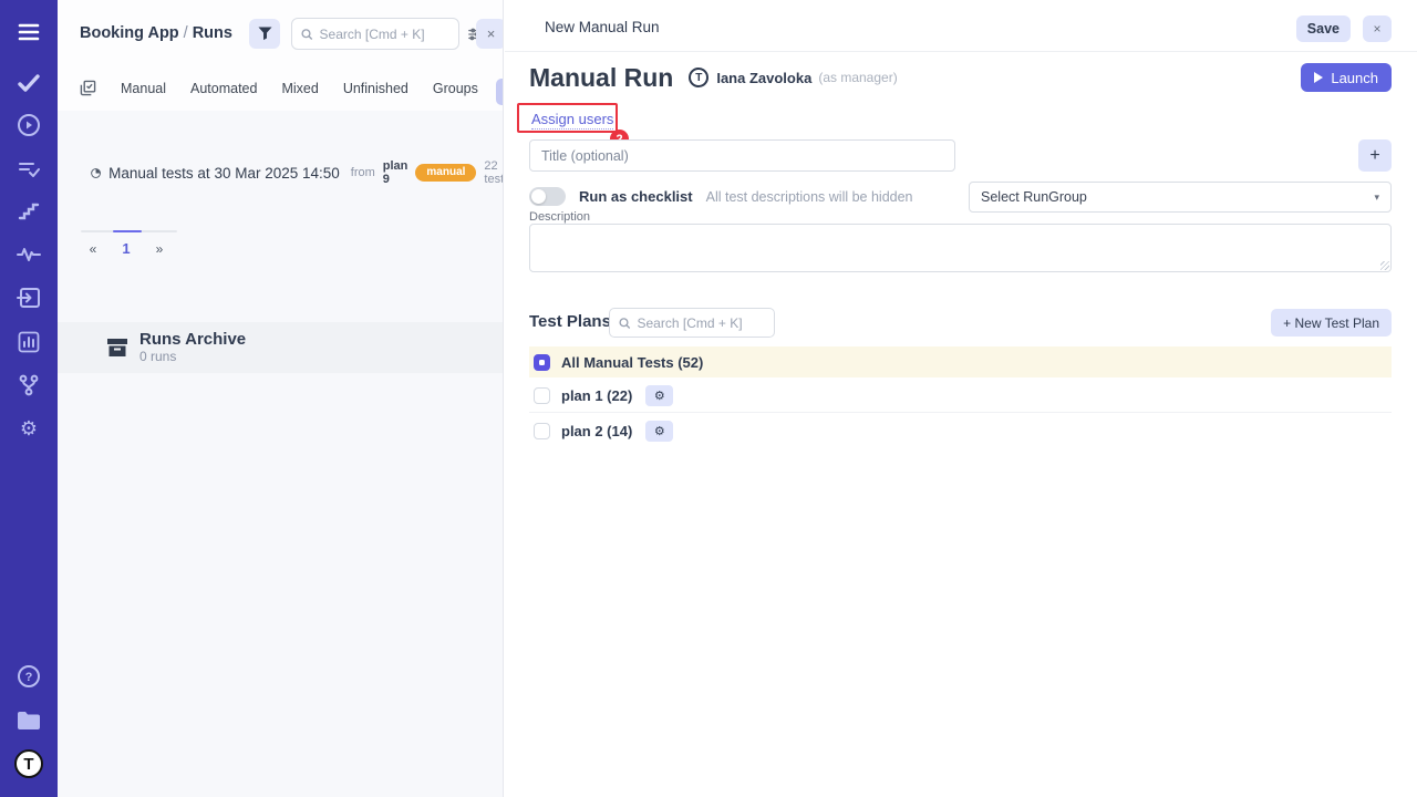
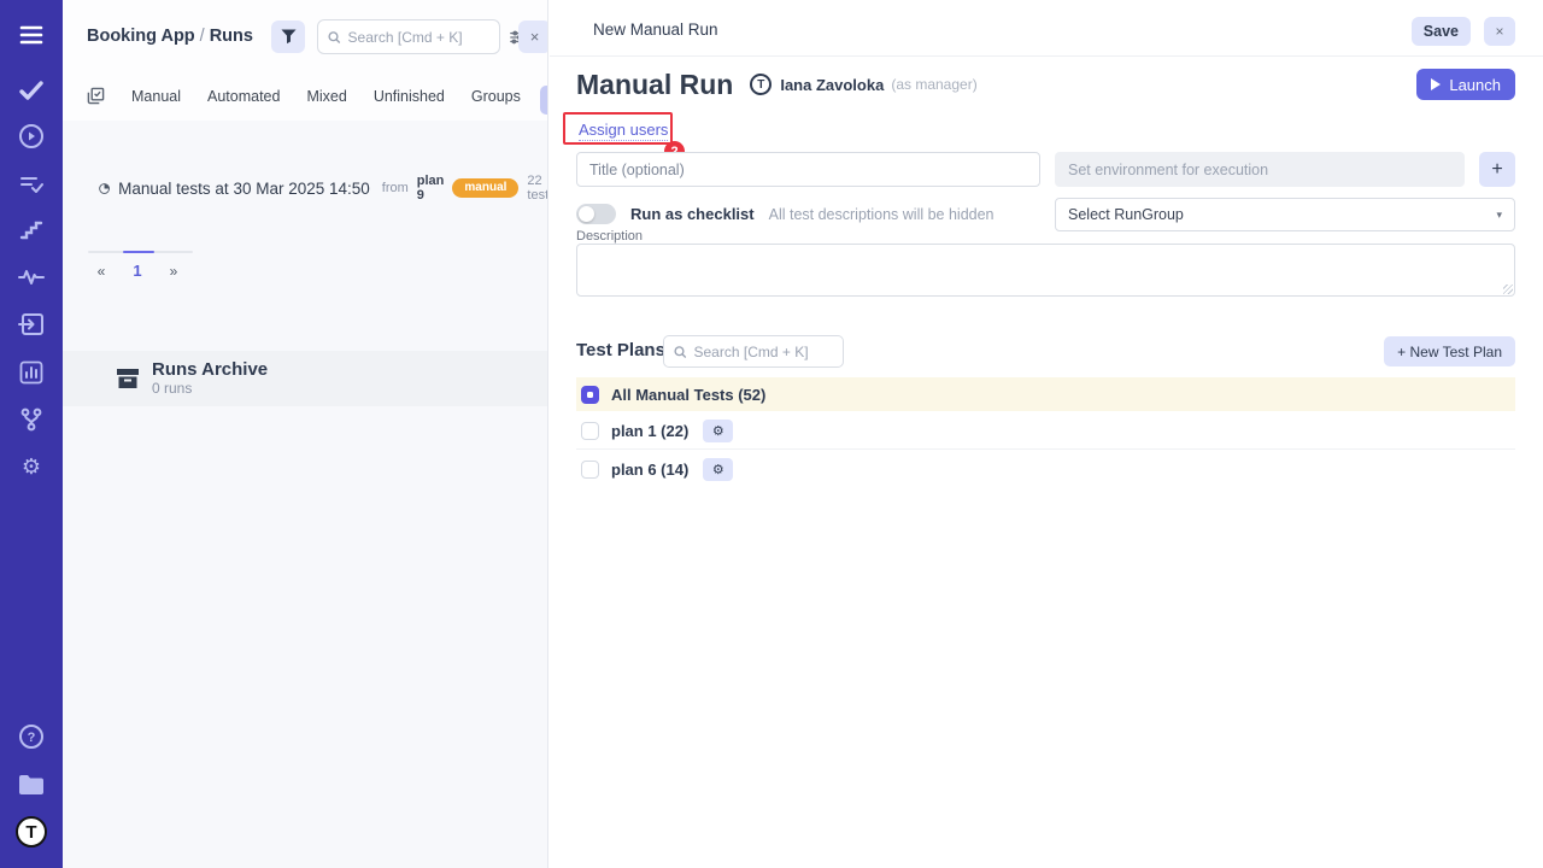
  ⚙
  ?
  T
  Booking App / Runs
  Search [Cmd + K]
  ×
  Manual
  Automated
  Mixed
  Unfinished
  Groups
  Manual tests at 30 Mar 2025 14:50
  from
  plan 9
  manual
  22 test
  «
  1
  »
  Runs Archive
  0 runs
  New Manual Run
  Save
  ×
  Manual Run
  T
  Iana Zavoloka
  (as manager)
  Launch
  Assign users
  Title (optional)
+ Set environment for execution
  +
  Run as checklist
  All test descriptions will be hidden
  Select RunGroup
  ▾
  Description
  Test Plans
  Search [Cmd + K]
  + New Test Plan
  All Manual Tests (52)
  plan 1 (22)
  ⚙
- plan 2 (14)
+ plan 6 (14)
  ⚙
